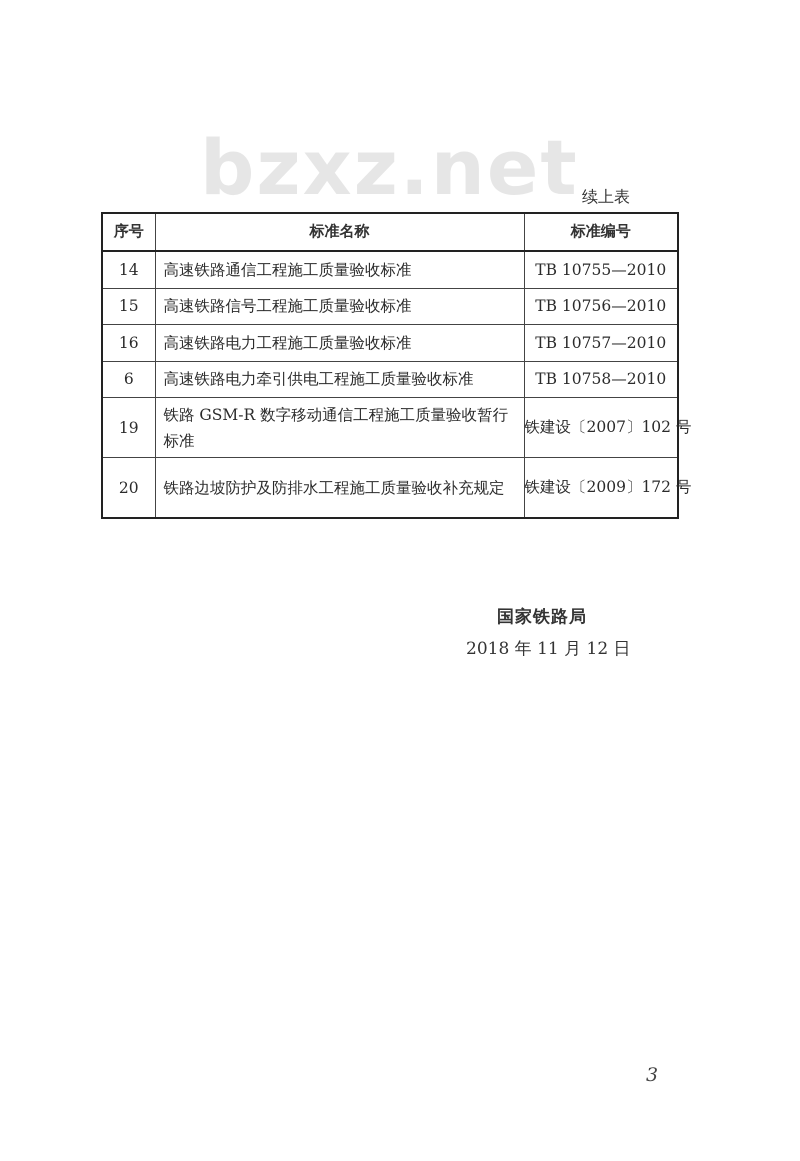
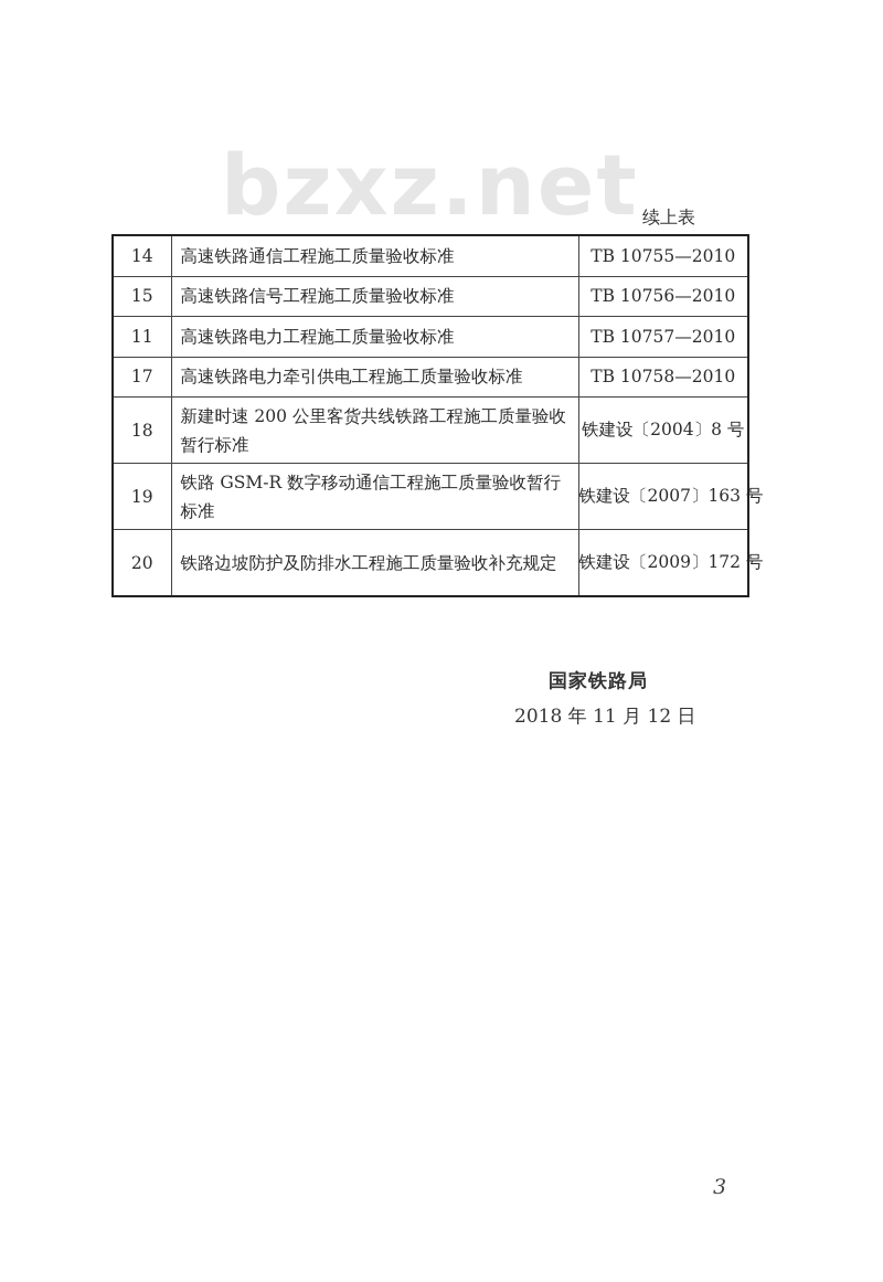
  bzxz.net
  续上表
- 序号	标准名称	标准编号
  14	高速铁路通信工程施工质量验收标准	TB 10755—2010
  15	高速铁路信号工程施工质量验收标准	TB 10756—2010
- 16	高速铁路电力工程施工质量验收标准	TB 10757—2010
+ 11	高速铁路电力工程施工质量验收标准	TB 10757—2010
- 6	高速铁路电力牵引供电工程施工质量验收标准	TB 10758—2010
+ 17	高速铁路电力牵引供电工程施工质量验收标准	TB 10758—2010
+ 18	新建时速 200 公里客货共线铁路工程施工质量验收暂行标准	铁建设〔2004〕8 号
- 19	铁路 GSM-R 数字移动通信工程施工质量验收暂行标准	铁建设〔2007〕102 号
+ 19	铁路 GSM-R 数字移动通信工程施工质量验收暂行标准	铁建设〔2007〕163 号
  20	铁路边坡防护及防排水工程施工质量验收补充规定	铁建设〔2009〕172 号
  国家铁路局
  2018 年 11 月 12 日
  3
